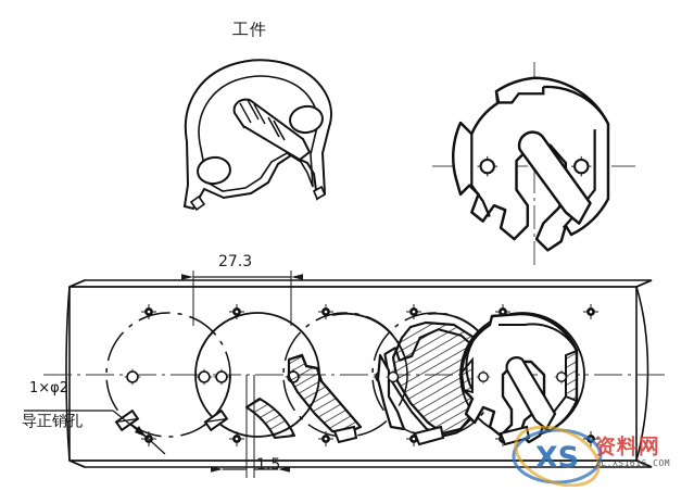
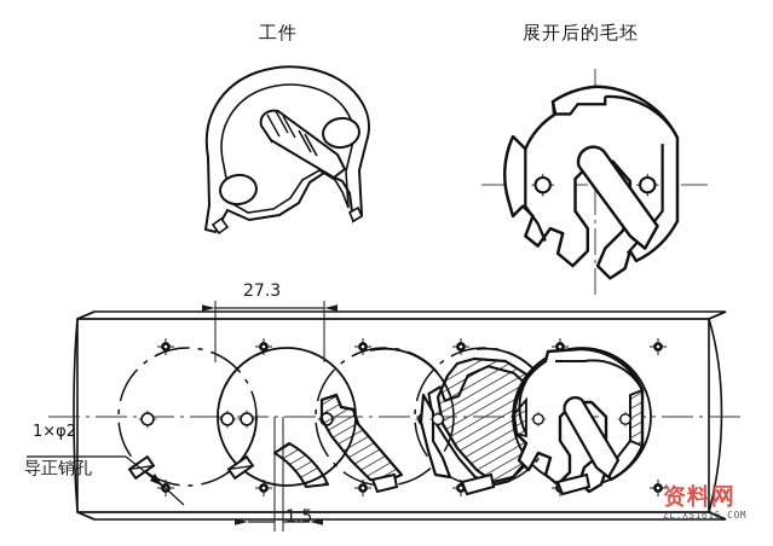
  工件
+ 展开后的毛坯
  27.3
  1.5
  1×φ2
  导正销孔
- XS
  资料网
  ZL.XS1616.COM
